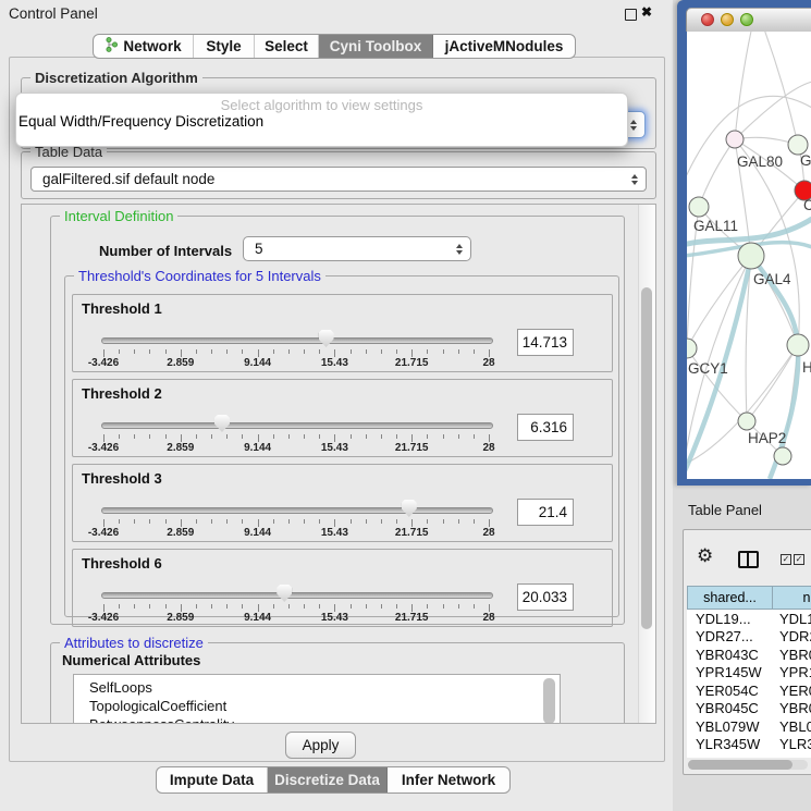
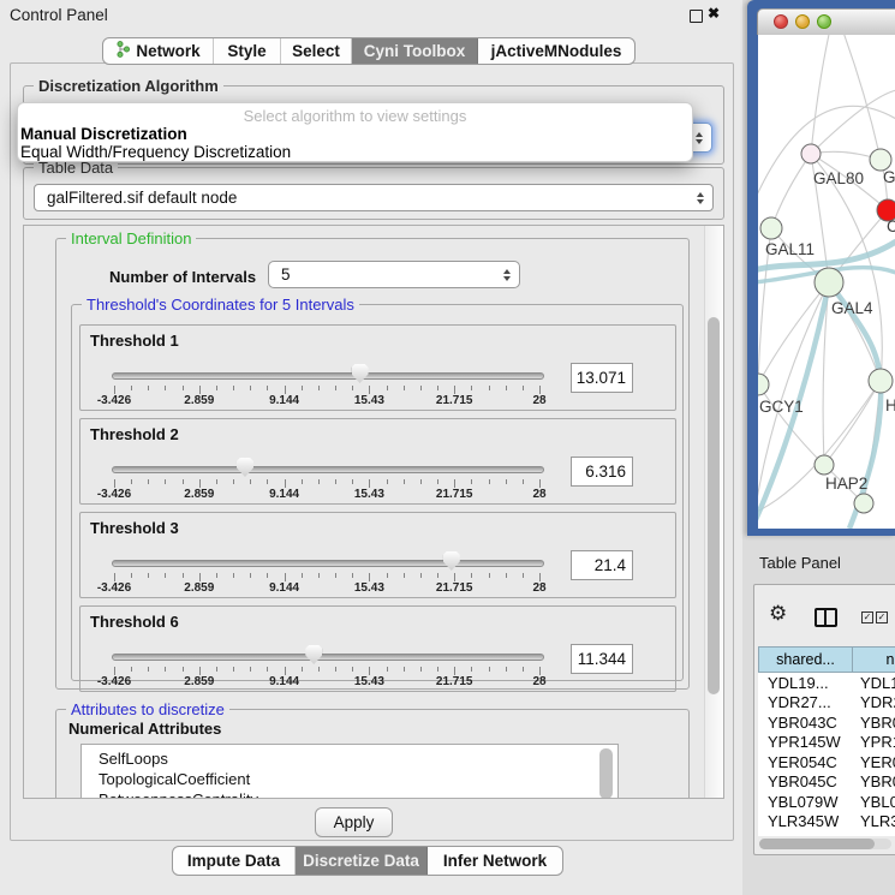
  Control Panel
  ✖
  Network
  Style
  Select
  Cyni Toolbox
  jActiveMNodules
  Discretization Algorithm
  Select algorithm to view settings
+ Manual Discretization
  Equal Width/Frequency Discretization
  Table Data
  galFiltered.sif default node
  Interval Definition
  Number of Intervals
  5
  Threshold's Coordinates for 5 Intervals
  Threshold 1
  -3.426
  2.859
  9.144
  15.43
  21.715
  28
- 14.713
+ 13.071
  Threshold 2
  -3.426
  2.859
  9.144
  15.43
  21.715
  28
  6.316
  Threshold 3
  -3.426
  2.859
  9.144
  15.43
  21.715
  28
  21.4
  Threshold 6
  -3.426
  2.859
  9.144
  15.43
  21.715
  28
- 20.033
+ 11.344
  Attributes to discretize
  Numerical Attributes
  SelfLoops
  TopologicalCoefficient
  Apply
  Impute Data
  Discretize Data
  Infer Network
  GAL80
  C
  GAL11
  GAL4
  GCY1
  H
  HAP2
  Table Panel
  ⚙
  ✓
  ✓
  shared...
  YDL19...
  YDL
  YDR27...
  YDR
  YBR043C
  YBR
  YPR145W
  YPR
  YER054C
  YER
  YBR045C
  YBR
  YBL079W
  YBL0
  YLR345W
  YLR
